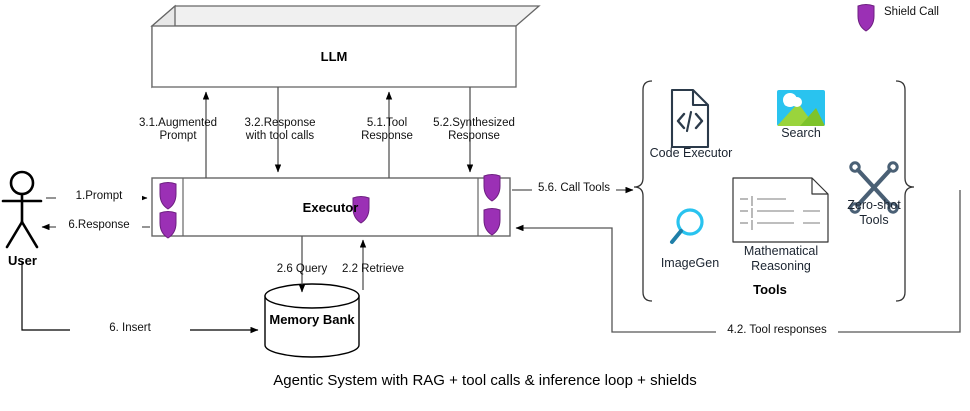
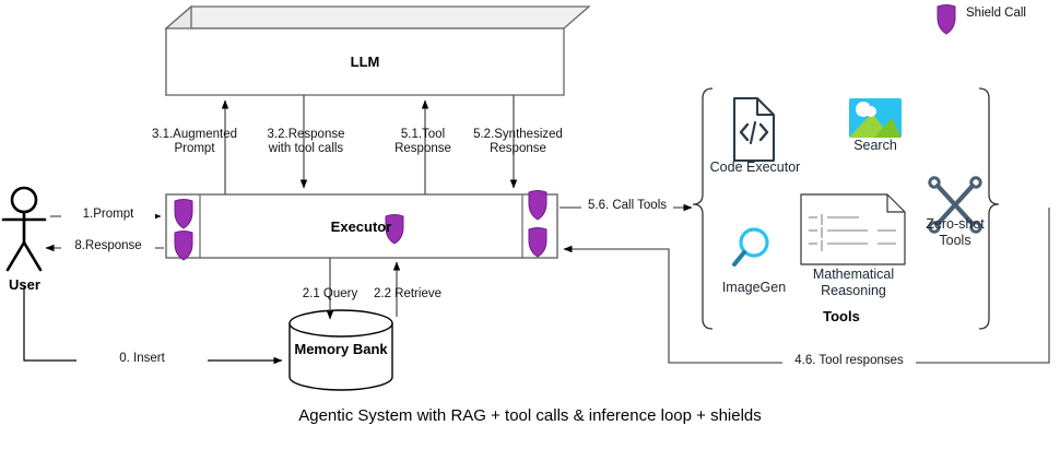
  LLM
  Executor
  Memory Bank
  User
  Tools
  3.1.Augmented
  Prompt
  3.2.Response
  with tool calls
  5.1.Tool
  Response
  5.2.Synthesized
  Response
  1.Prompt
- 6.Response
+ 8.Response
- 2.6 Query
+ 2.1 Query
  2.2 Retrieve
- 6. Insert
+ 0. Insert
  5.6. Call Tools
- 4.2. Tool responses
+ 4.6. Tool responses
  Code Executor
  Search
  Zero-shot
  Tools
  ImageGen
  Mathematical
  Reasoning
  Shield Call
  Agentic System with RAG + tool calls & inference loop + shields
